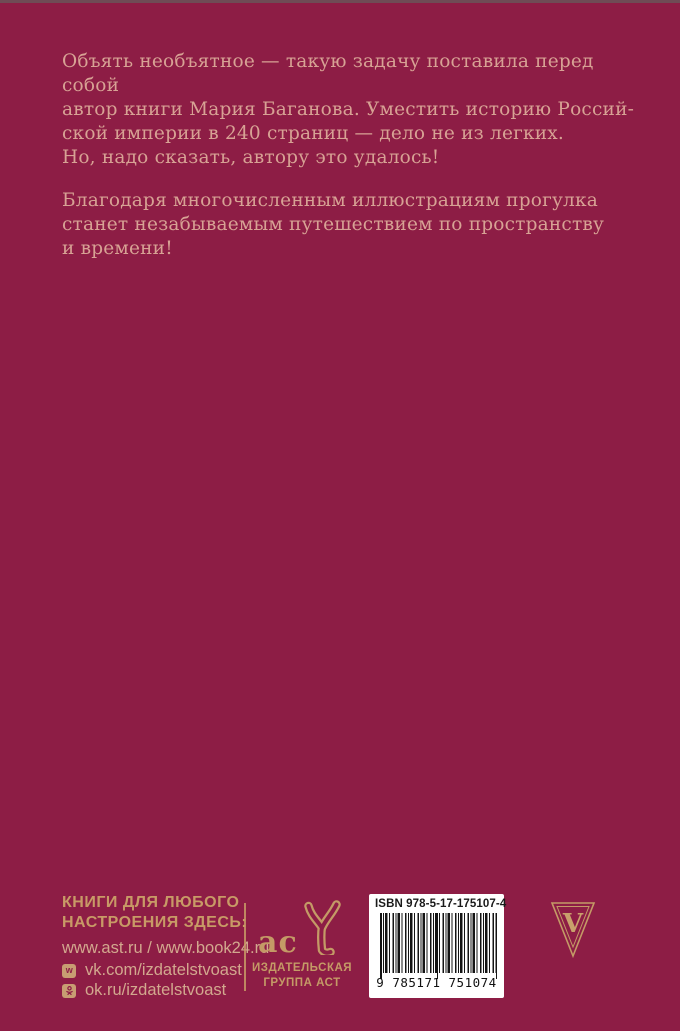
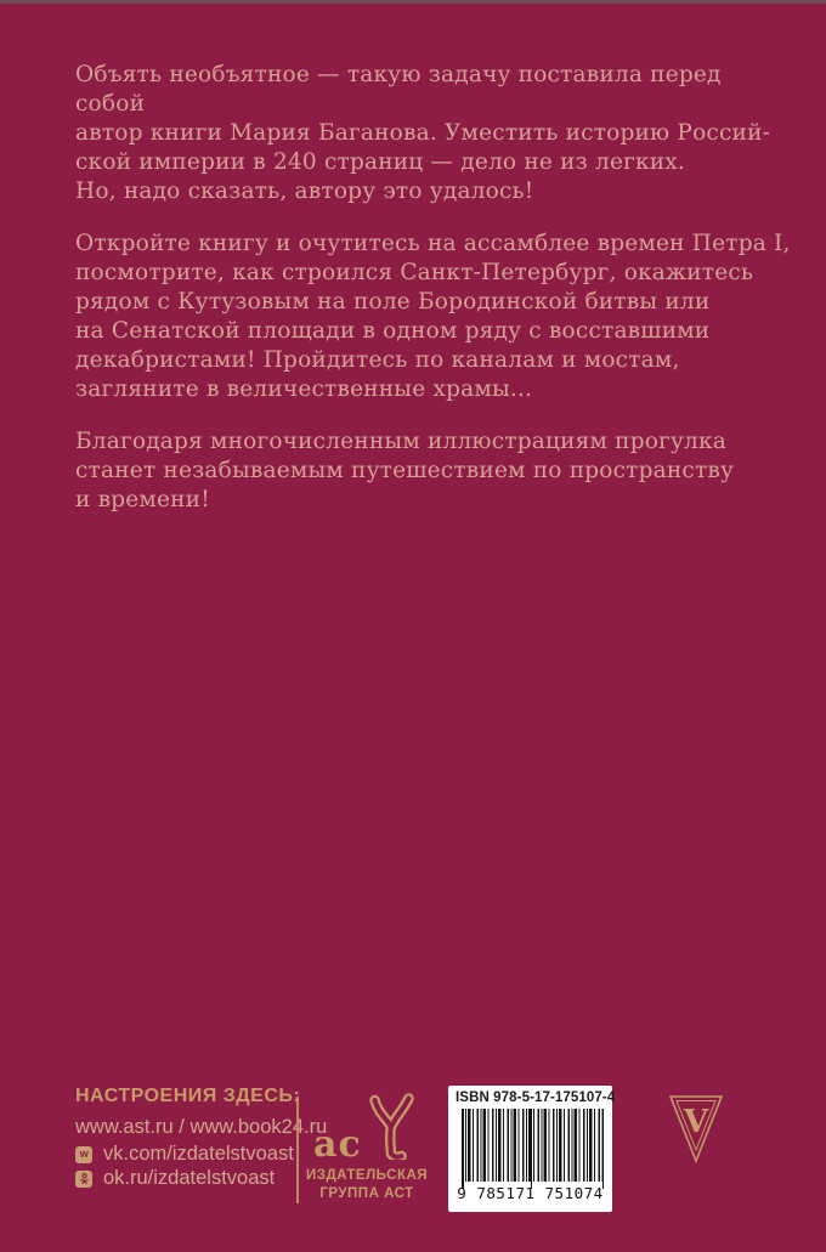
  Объять необъятное — такую задачу поставила перед собой
  автор книги Мария Баганова. Уместить историю Россий-
  ской империи в 240 страниц — дело не из легких.
  Но, надо сказать, автору это удалось!
+ Откройте книгу и очутитесь на ассамблее времен Петра I,
+ посмотрите, как строился Санкт-Петербург, окажитесь
+ рядом с Кутузовым на поле Бородинской битвы или
+ на Сенатской площади в одном ряду с восставшими
+ декабристами! Пройдитесь по каналам и мостам,
+ загляните в величественные храмы...
  Благодаря многочисленным иллюстрациям прогулка
  станет незабываемым путешествием по пространству
  и времени!
- КНИГИ ДЛЯ ЛЮБОГО
  НАСТРОЕНИЯ ЗДЕСЬ:
  www.ast.ru / www.book24.ru
  w
  vk.com/izdatelstvoast
  ok.ru/izdatelstvoast
  ас
  ИЗДАТЕЛЬСКАЯ
  ГРУППА АСТ
  ISBN 978-5-17-175107-4
  9 785171 751074
  V
